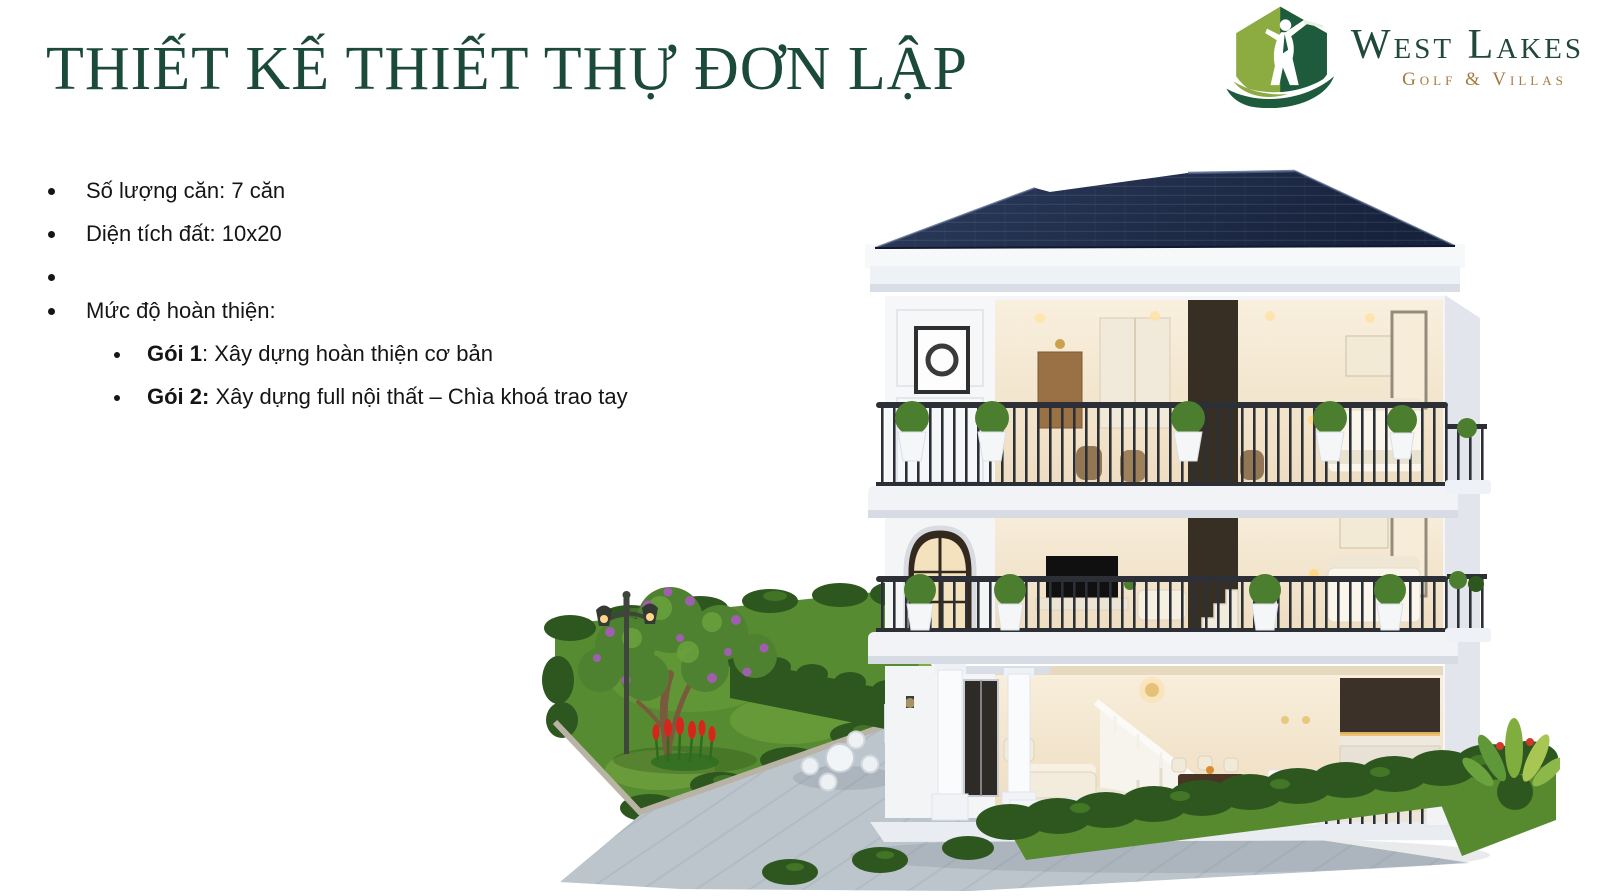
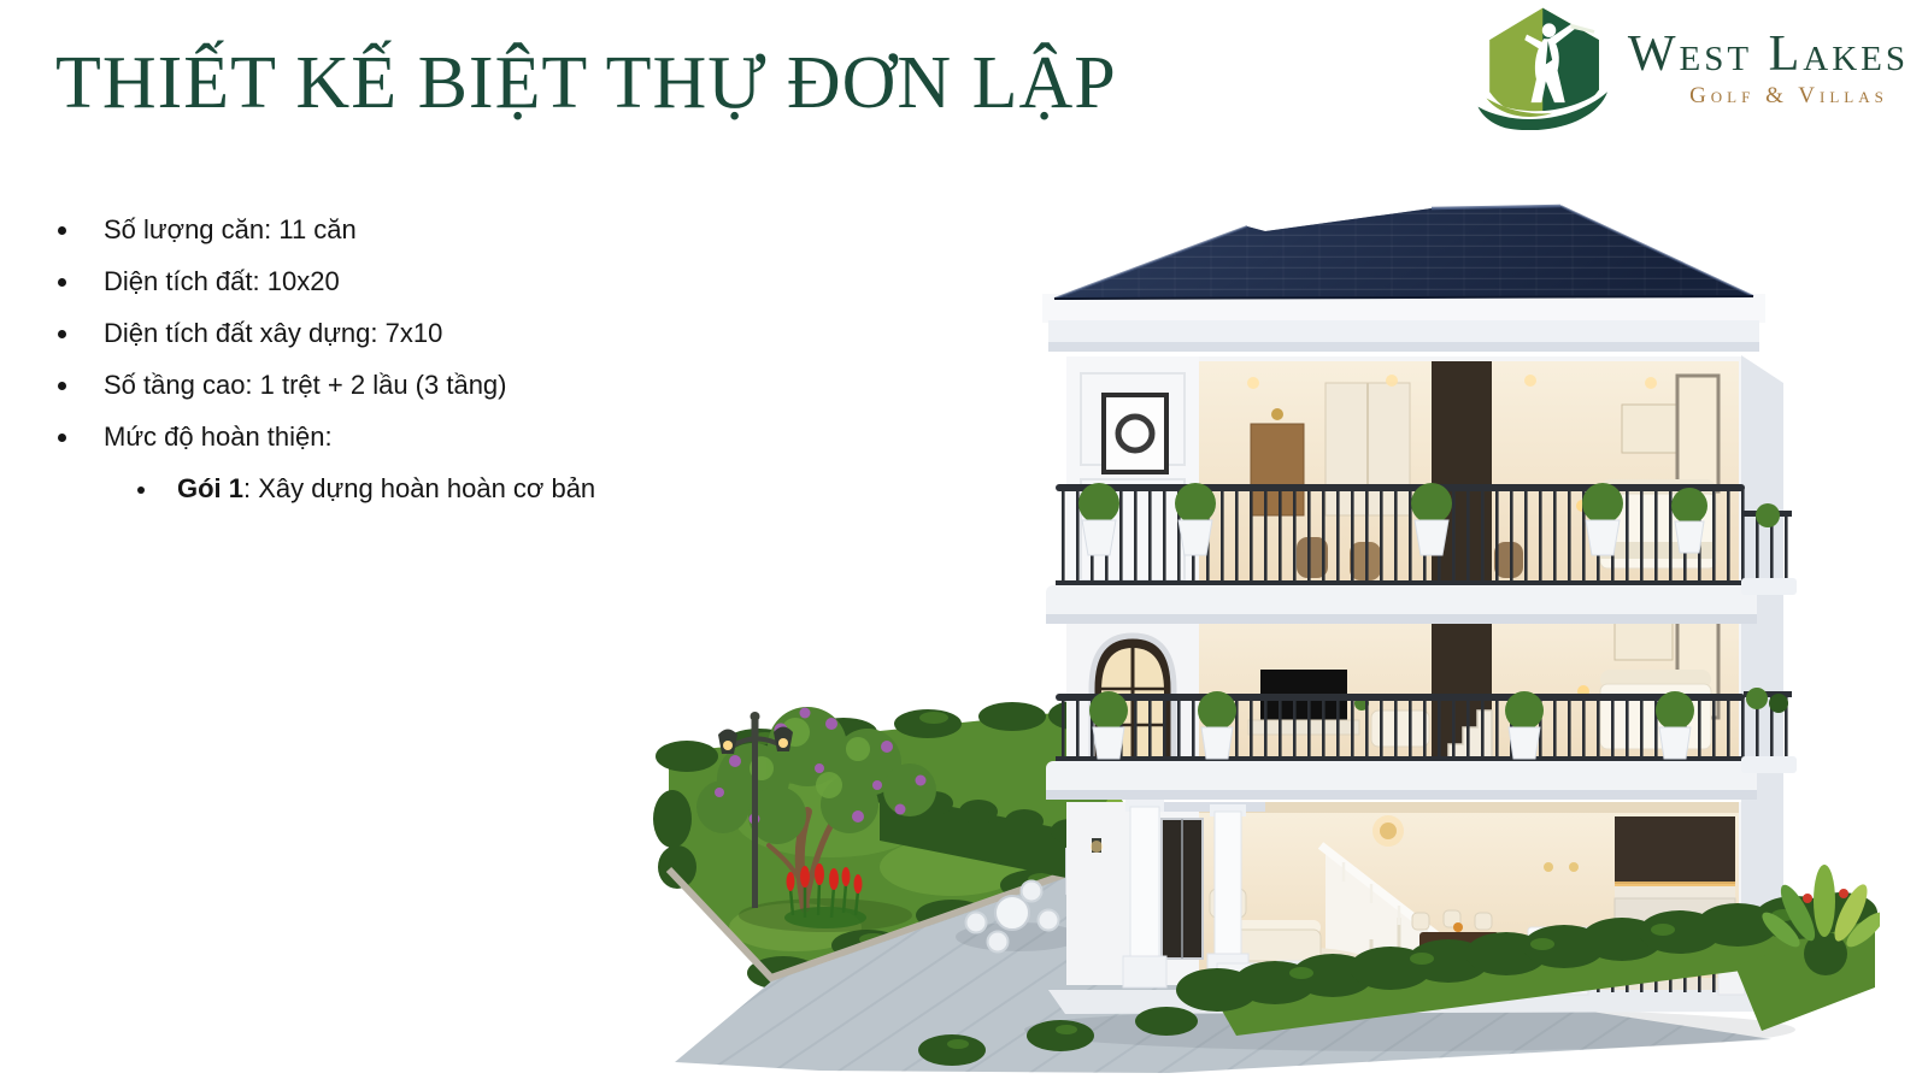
- THIẾT KẾ THIẾT THỰ ĐƠN LẬP
+ THIẾT KẾ BIỆT THỰ ĐƠN LẬP
  West Lakes
  Golf & Villas
- Số lượng căn: 7 căn
+ Số lượng căn: 11 căn
  Diện tích đất: 10x20
+ Diện tích đất xây dựng: 7x10
+ Số tầng cao: 1 trệt + 2 lầu (3 tầng)
  Mức độ hoàn thiện:
- Gói 1: Xây dựng hoàn thiện cơ bản
+ Gói 1: Xây dựng hoàn hoàn cơ bản
- Gói 2: Xây dựng full nội thất – Chìa khoá trao tay
